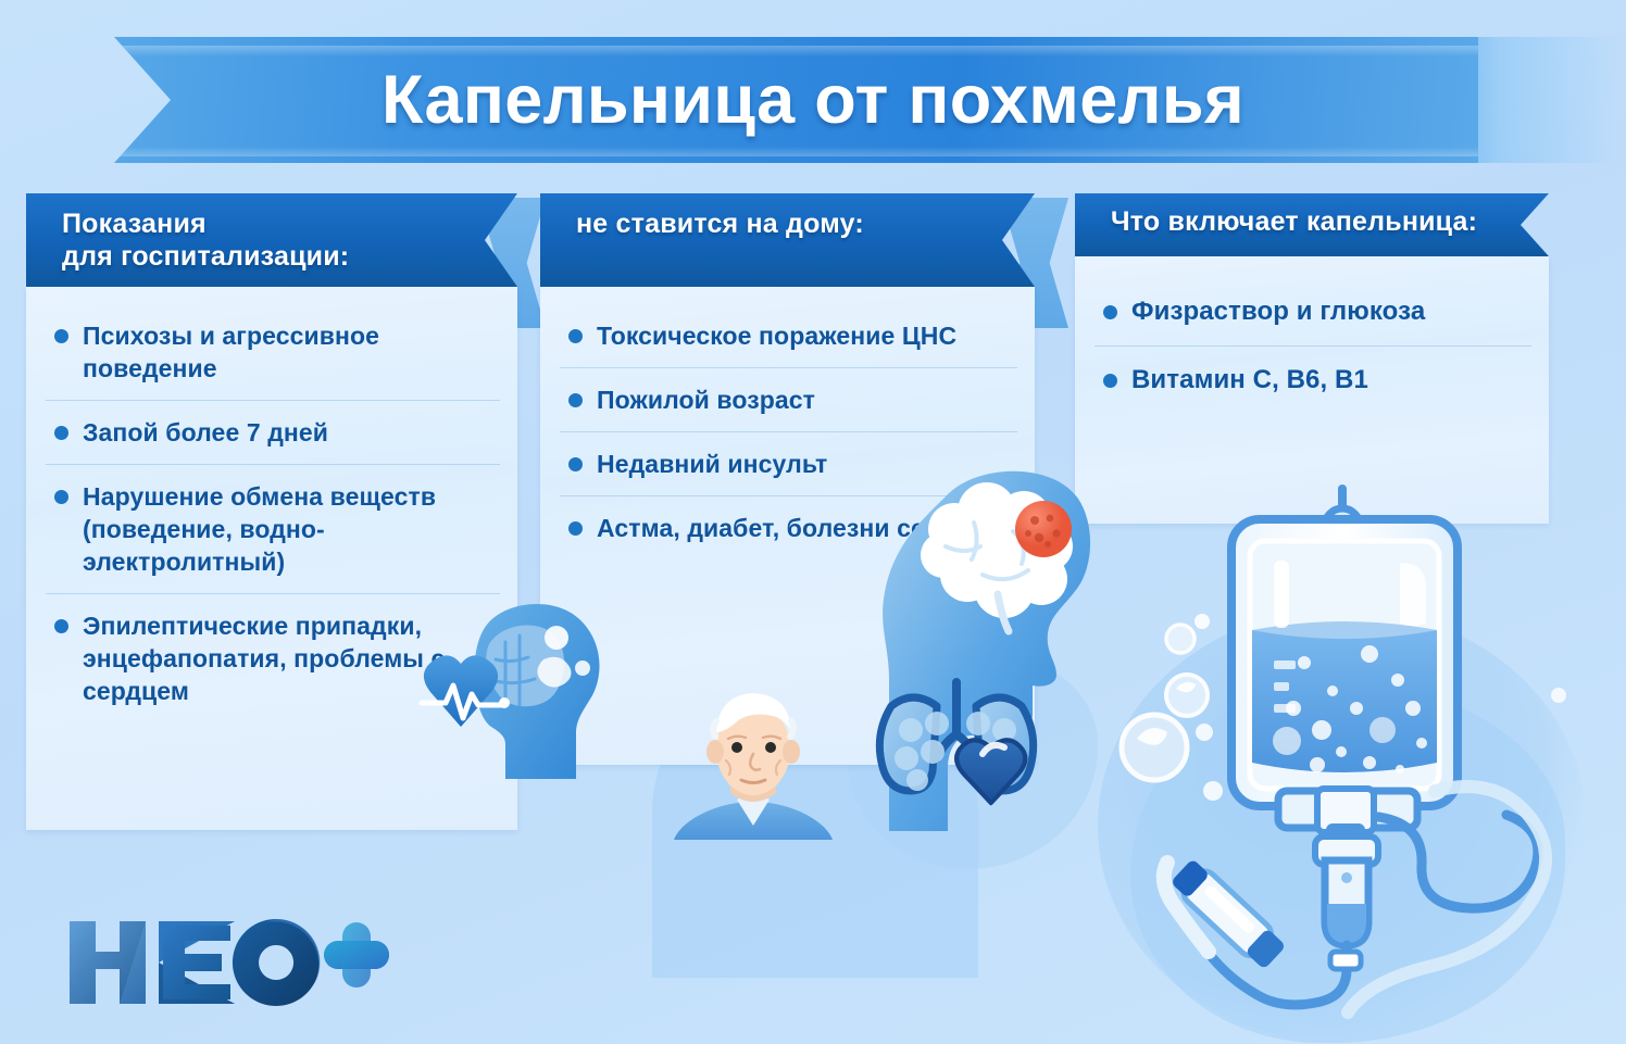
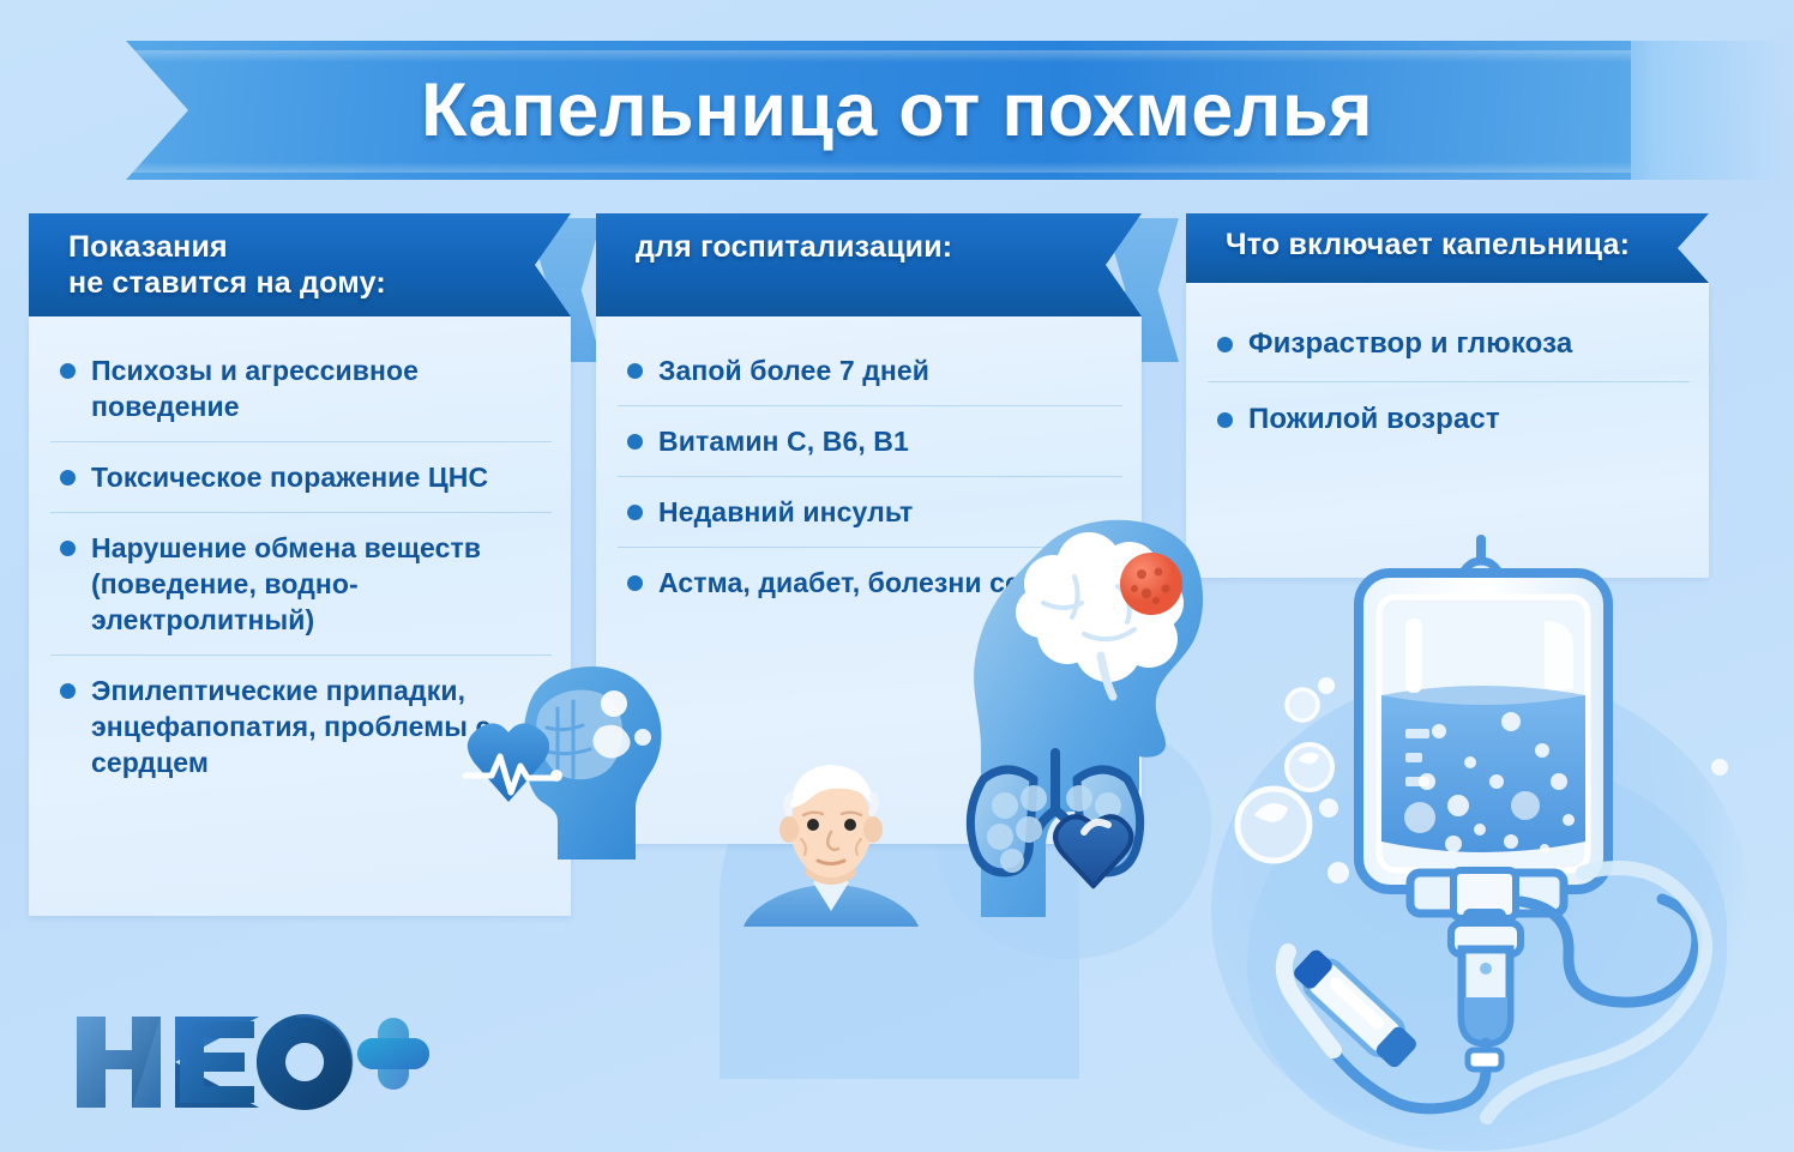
  Капельница от похмелья
  Показания
- для госпитализации:
+ не ставится на дому:
  Психозы и агрессивное поведение
- Запой более 7 дней
+ Токсическое поражение ЦНС
  Нарушение обмена веществ (поведение, водно-электролитный)
  Эпилептические припадки, энцефапопатия, проблемы сердцем
- не ставится на дому:
+ для госпитализации:
- Токсическое поражение ЦНС
+ Запой более 7 дней
- Пожилой возраст
+ Витамин С, В6, В1
  Недавний инсульт
  Астма, диабет, болезни с
  Что включает капельница:
  Физраствор и глюкоза
- Витамин С, В6, В1
+ Пожилой возраст
